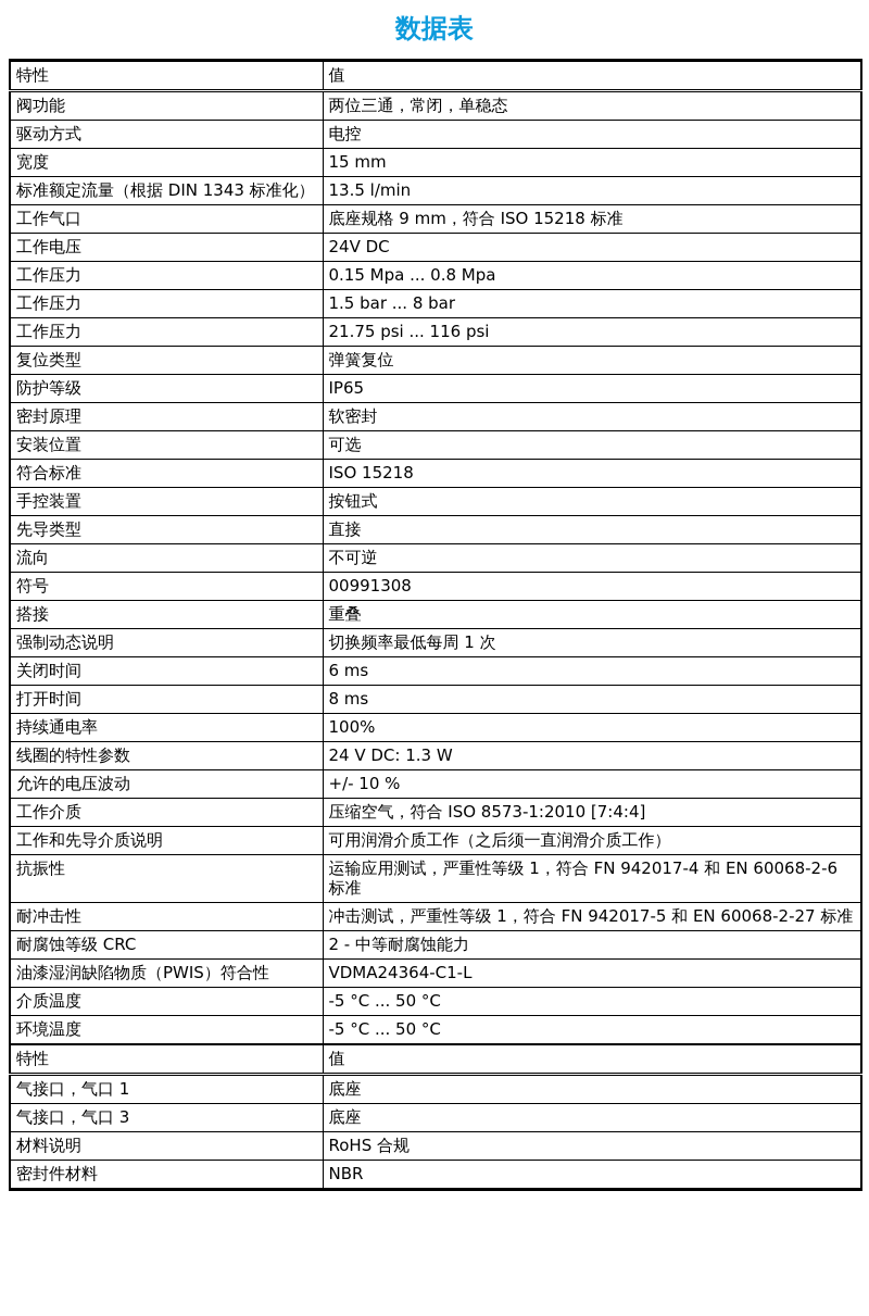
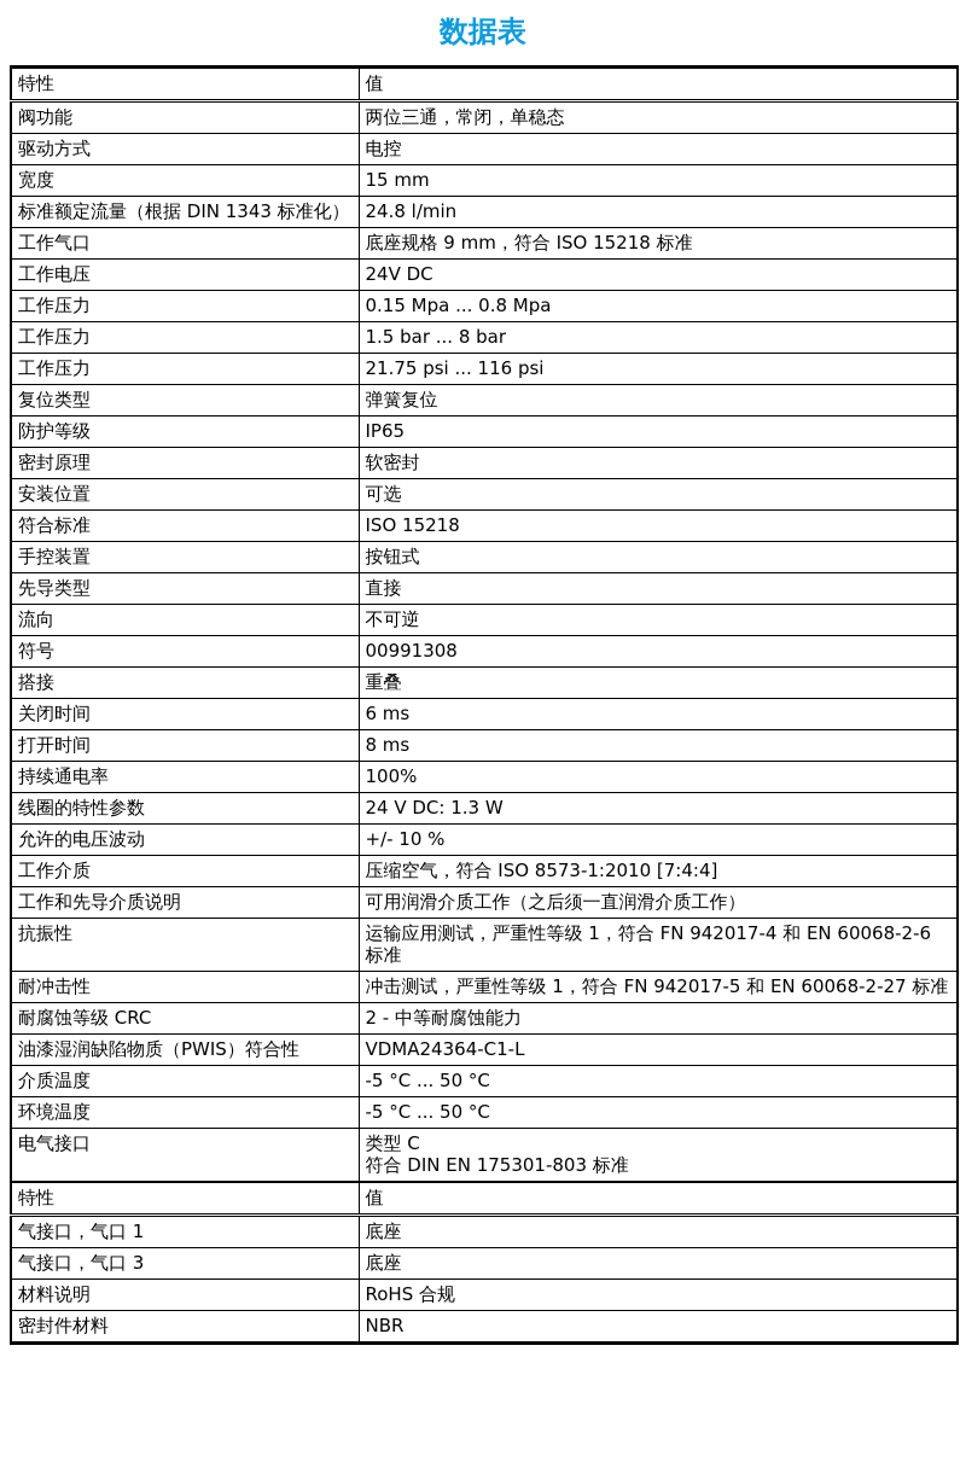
  数据表
  特性	值
  阀功能	两位三通，常闭，单稳态
  驱动方式	电控
  宽度	15 mm
- 标准额定流量（根据 DIN 1343 标准化）	13.5 l/min
+ 标准额定流量（根据 DIN 1343 标准化）	24.8 l/min
  工作气口	底座规格 9 mm，符合 ISO 15218 标准
  工作电压	24V DC
  工作压力	0.15 Mpa ... 0.8 Mpa
  工作压力	1.5 bar ... 8 bar
  工作压力	21.75 psi ... 116 psi
  复位类型	弹簧复位
  防护等级	IP65
  密封原理	软密封
  安装位置	可选
  符合标准	ISO 15218
  手控装置	按钮式
  先导类型	直接
  流向	不可逆
  符号	00991308
  搭接	重叠
- 强制动态说明	切换频率最低每周 1 次
  关闭时间	6 ms
  打开时间	8 ms
  持续通电率	100%
  线圈的特性参数	24 V DC: 1.3 W
  允许的电压波动	+/- 10 %
  工作介质	压缩空气，符合 ISO 8573-1:2010 [7:4:4]
  工作和先导介质说明	可用润滑介质工作（之后须一直润滑介质工作）
  抗振性	运输应用测试，严重性等级 1，符合 FN 942017-4 和 EN 60068-2-6 标准
  耐冲击性	冲击测试，严重性等级 1，符合 FN 942017-5 和 EN 60068-2-27 标准
  耐腐蚀等级 CRC	2 - 中等耐腐蚀能力
  油漆湿润缺陷物质（PWIS）符合性	VDMA24364-C1-L
  介质温度	-5 °C ... 50 °C
  环境温度	-5 °C ... 50 °C
+ 电气接口	类型 C 符合 DIN EN 175301-803 标准
  特性	值
  气接口，气口 1	底座
  气接口，气口 3	底座
  材料说明	RoHS 合规
  密封件材料	NBR
